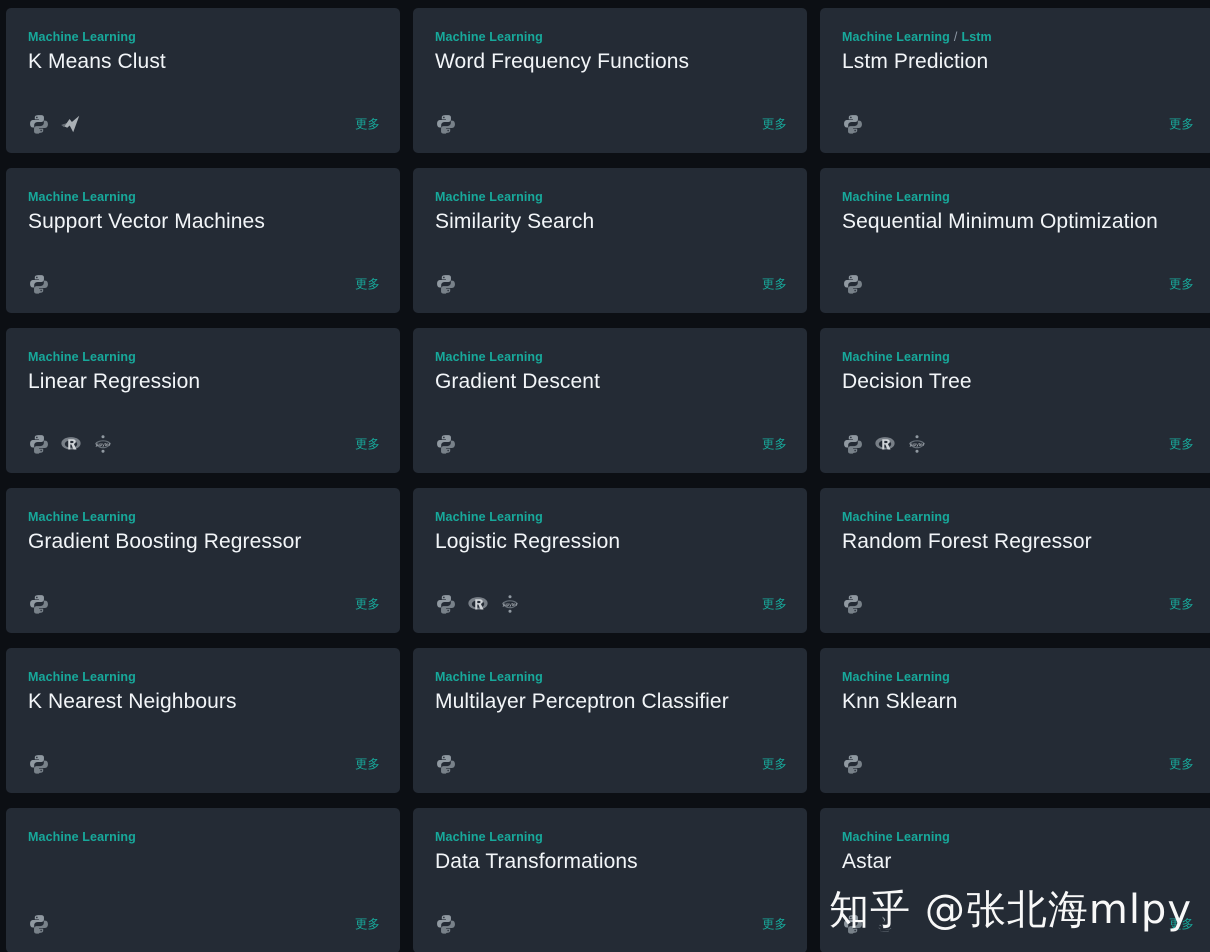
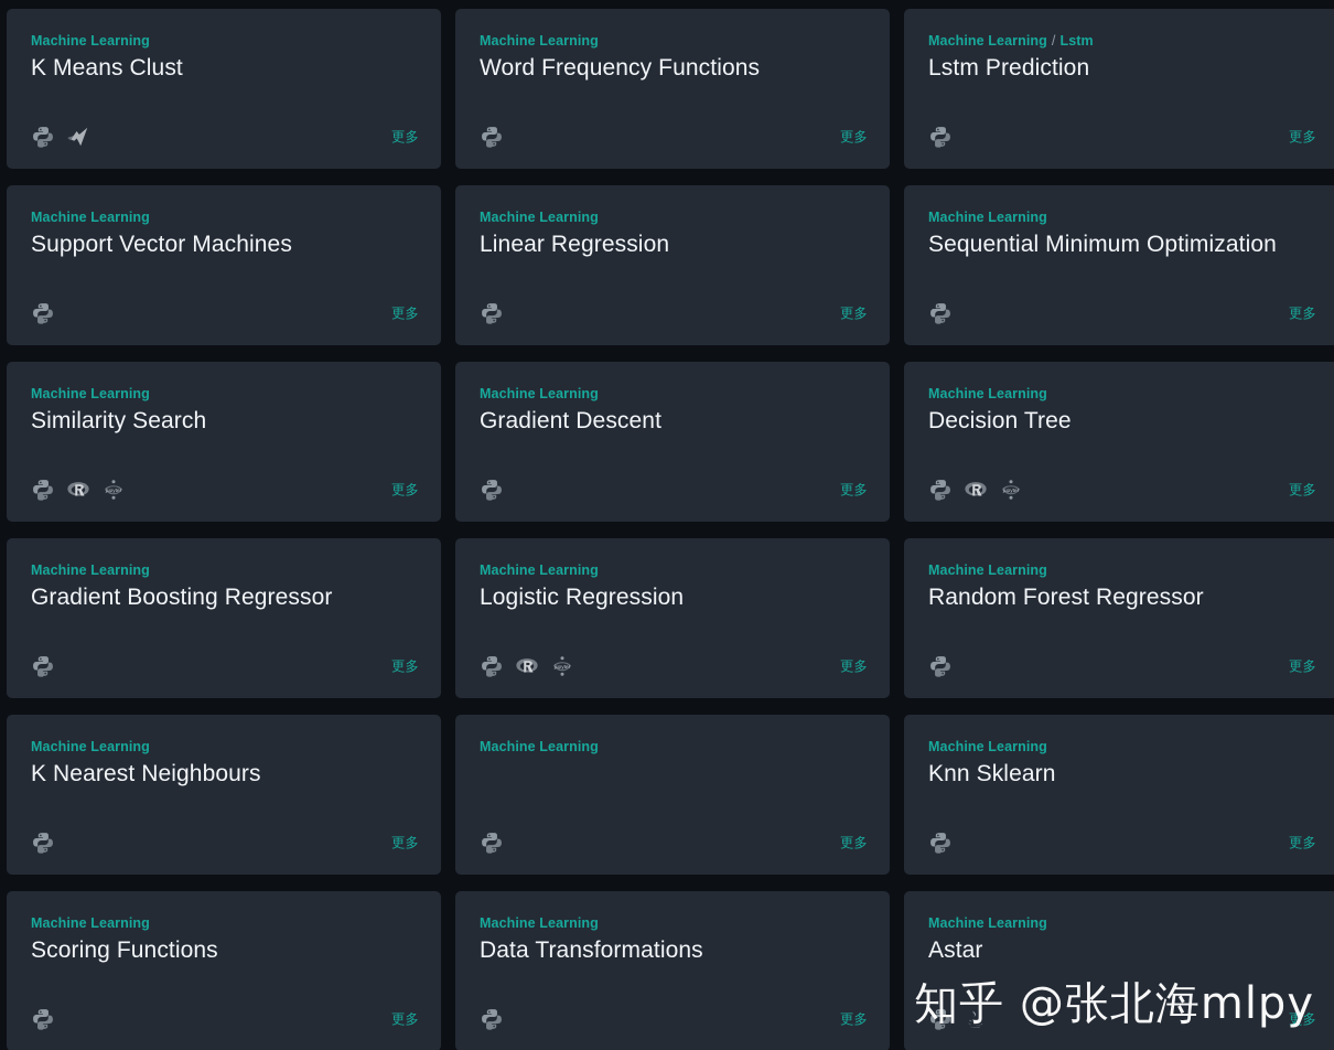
  Machine Learning
  K Means Clust
  更多
  Machine Learning
  Word Frequency Functions
  更多
  Machine Learning / Lstm
  Lstm Prediction
  更多
  Machine Learning
  Support Vector Machines
  更多
  Machine Learning
- Similarity Search
+ Linear Regression
  更多
  Machine Learning
  Sequential Minimum Optimization
  更多
  Machine Learning
- Linear Regression
+ Similarity Search
  更多
  Machine Learning
  Gradient Descent
  更多
  Machine Learning
  Decision Tree
  更多
  Machine Learning
  Gradient Boosting Regressor
  更多
  Machine Learning
  Logistic Regression
  更多
  Machine Learning
  Random Forest Regressor
  更多
  Machine Learning
  K Nearest Neighbours
  更多
  Machine Learning
- Multilayer Perceptron Classifier
  更多
  Machine Learning
  Knn Sklearn
  更多
  Machine Learning
+ Scoring Functions
  更多
  Machine Learning
  Data Transformations
  更多
  Machine Learning
  Astar
  更多
  知乎 @张北海mlpy
